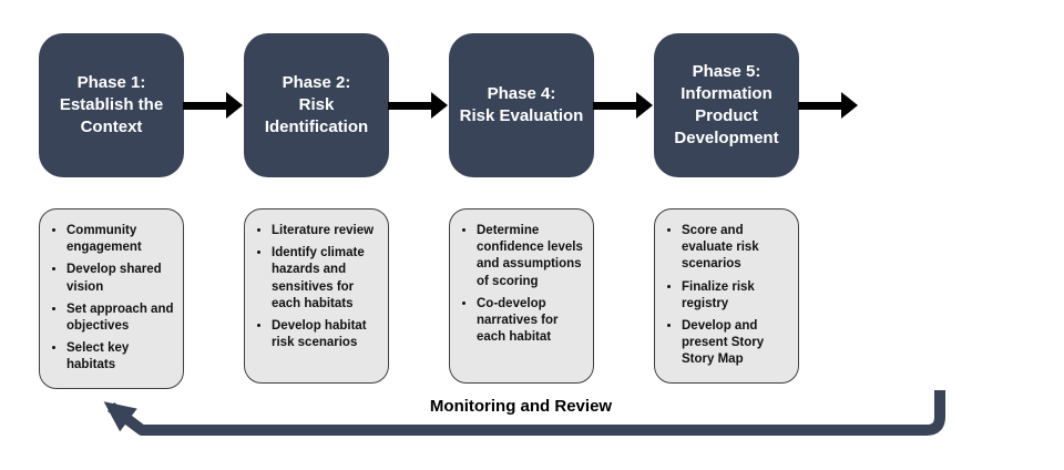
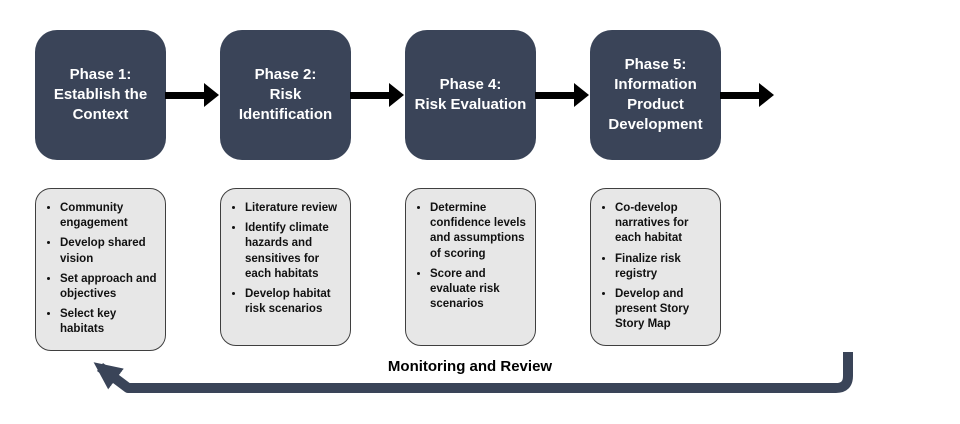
  Phase 1:
  Establish the Context
  Community engagement
  Develop shared vision
  Set approach and objectives
  Select key habitats
  Phase 2:
  Risk Identification
  Literature review
  Identify climate hazards and sensitives for each habitats
  Develop habitat risk scenarios
  Phase 4:
  Risk Evaluation
  Determine confidence levels and assumptions of scoring
- Co-develop narratives for each habitat
+ Score and evaluate risk scenarios
  Phase 5:
  Information Product Development
- Score and evaluate risk scenarios
+ Co-develop narratives for each habitat
  Finalize risk registry
  Develop and present Story Story Map
  Monitoring and Review
